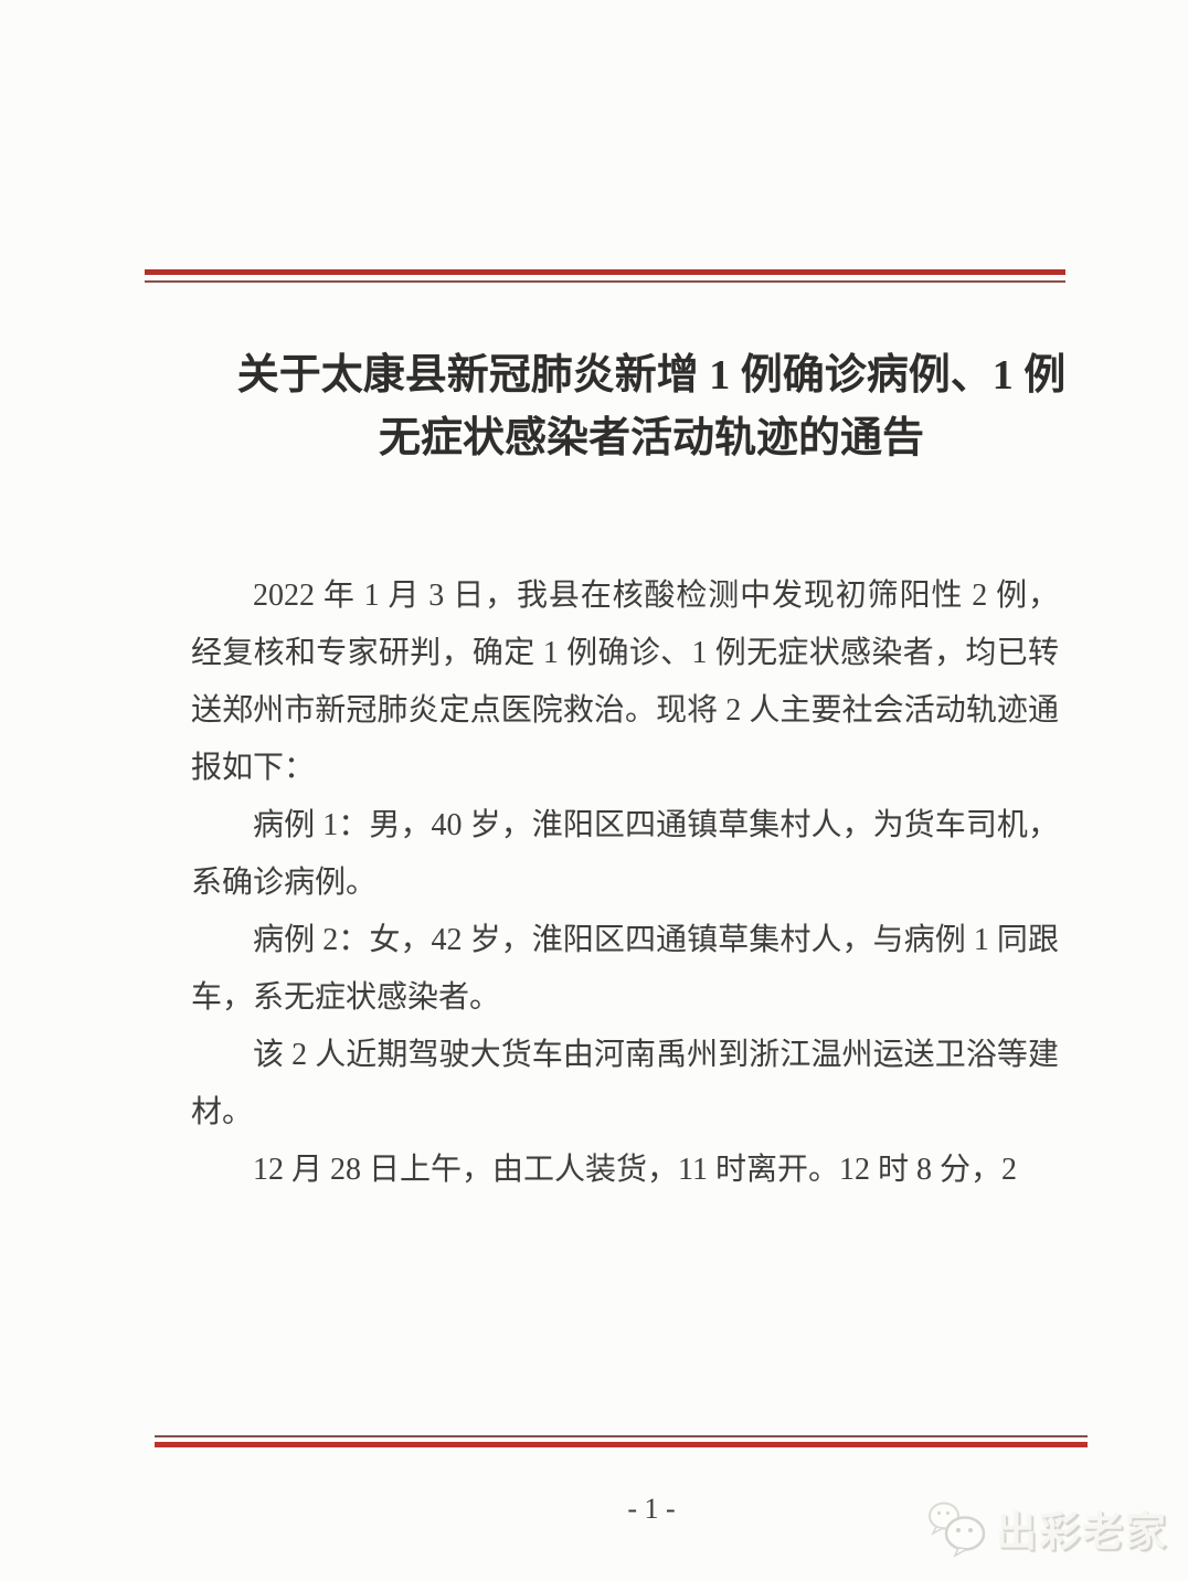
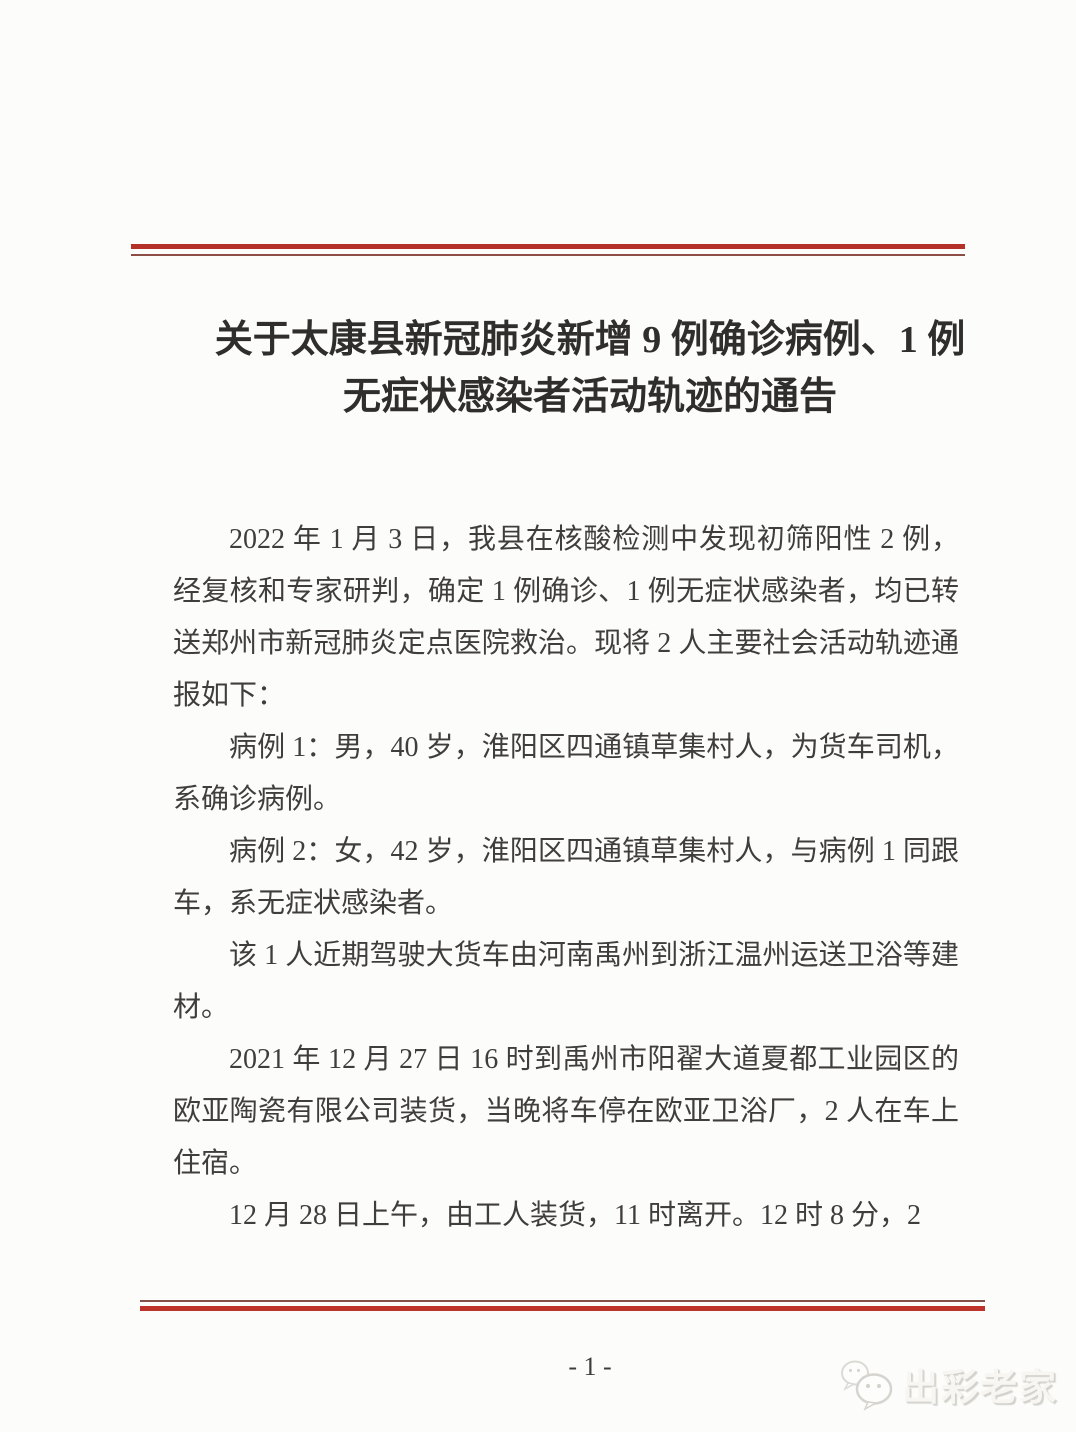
- 关于太康县新冠肺炎新增 1 例确诊病例、1 例
+ 关于太康县新冠肺炎新增 9 例确诊病例、1 例
  无症状感染者活动轨迹的通告
  2022 年 1 月 3 日，我县在核酸检测中发现初筛阳性 2 例，经复核和专家研判，确定 1 例确诊、1 例无症状感染者，均已转送郑州市新冠肺炎定点医院救治。现将 2 人主要社会活动轨迹通报如下：
  病例 1：男，40 岁，淮阳区四通镇草集村人，为货车司机，系确诊病例。
  病例 2：女，42 岁，淮阳区四通镇草集村人，与病例 1 同跟车，系无症状感染者。
- 该 2 人近期驾驶大货车由河南禹州到浙江温州运送卫浴等建材。
+ 该 1 人近期驾驶大货车由河南禹州到浙江温州运送卫浴等建材。
+ 2021 年 12 月 27 日 16 时到禹州市阳翟大道夏都工业园区的欧亚陶瓷有限公司装货，当晚将车停在欧亚卫浴厂，2 人在车上住宿。
  12 月 28 日上午，由工人装货，11 时离开。12 时 8 分，2
  - 1 -
  出彩老家
